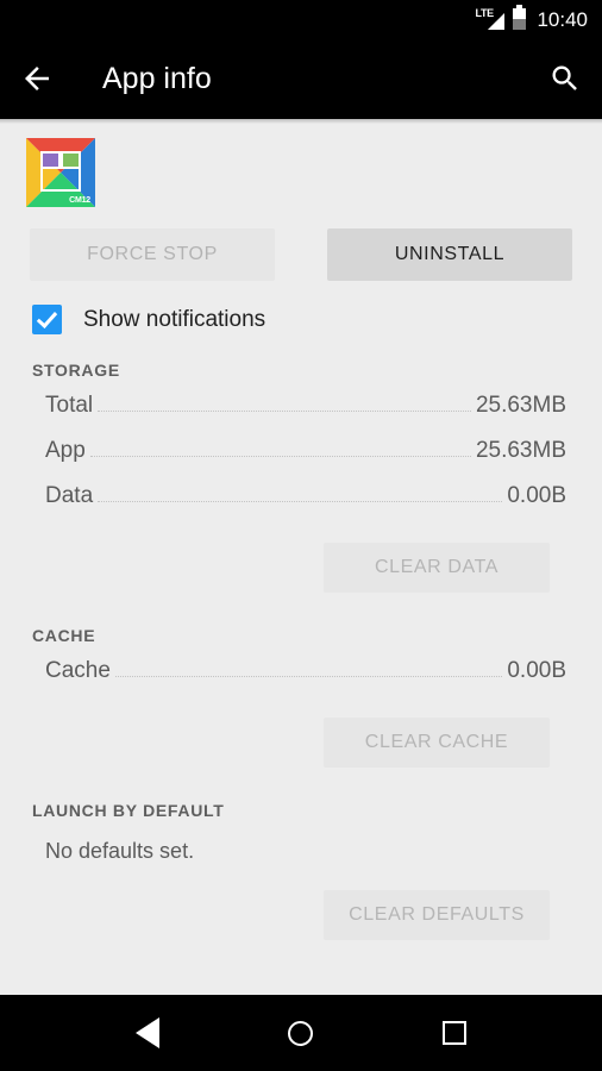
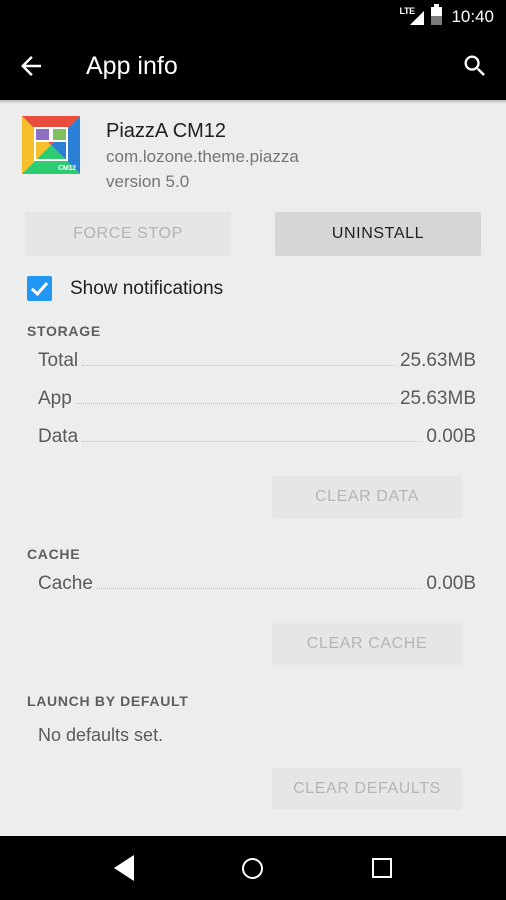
  LTE
  10:40
  App info
+ PiazzA CM12
+ com.lozone.theme.piazza
+ version 5.0
  FORCE STOP
  UNINSTALL
  Show notifications
  STORAGE
  Total
  25.63MB
  App
  25.63MB
  Data
  0.00B
  CLEAR DATA
  CACHE
  Cache
  0.00B
  CLEAR CACHE
  LAUNCH BY DEFAULT
  No defaults set.
  CLEAR DEFAULTS
